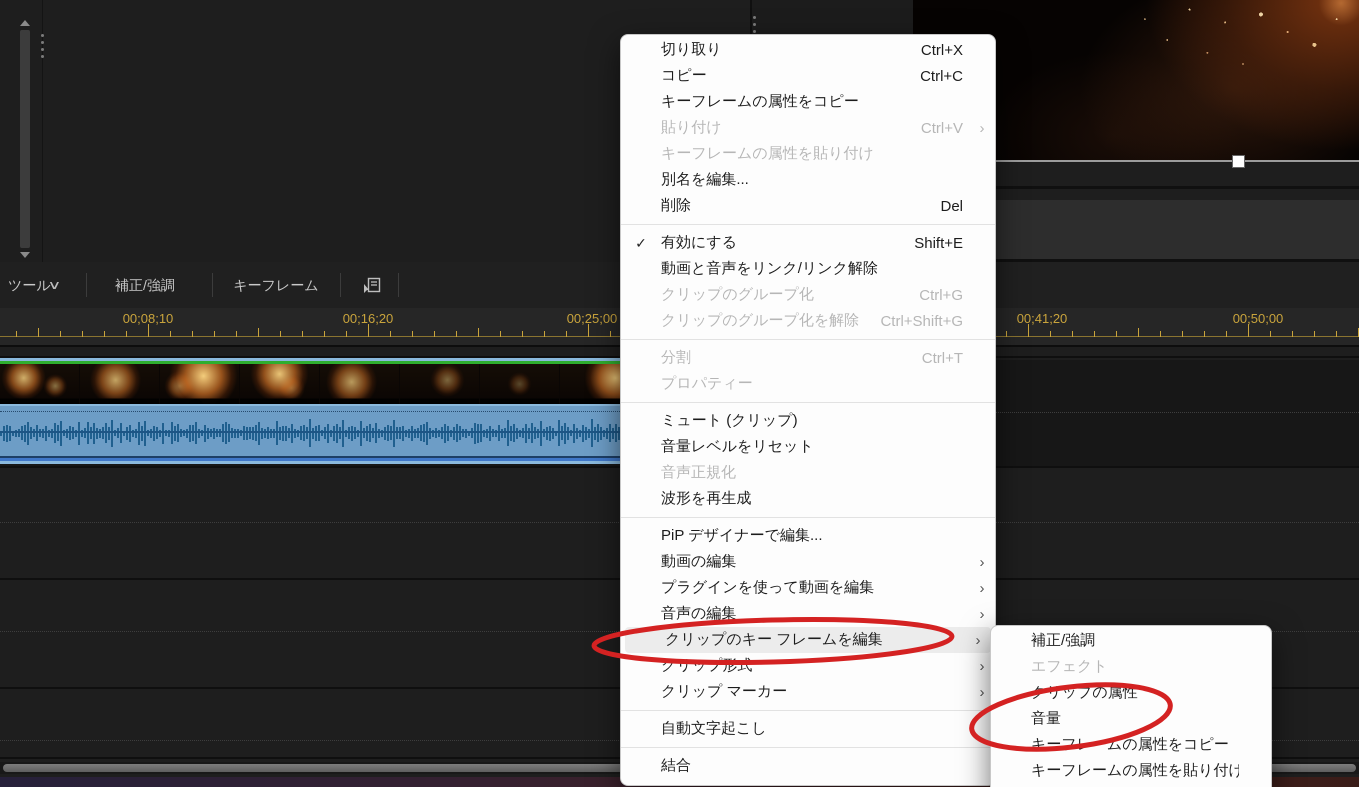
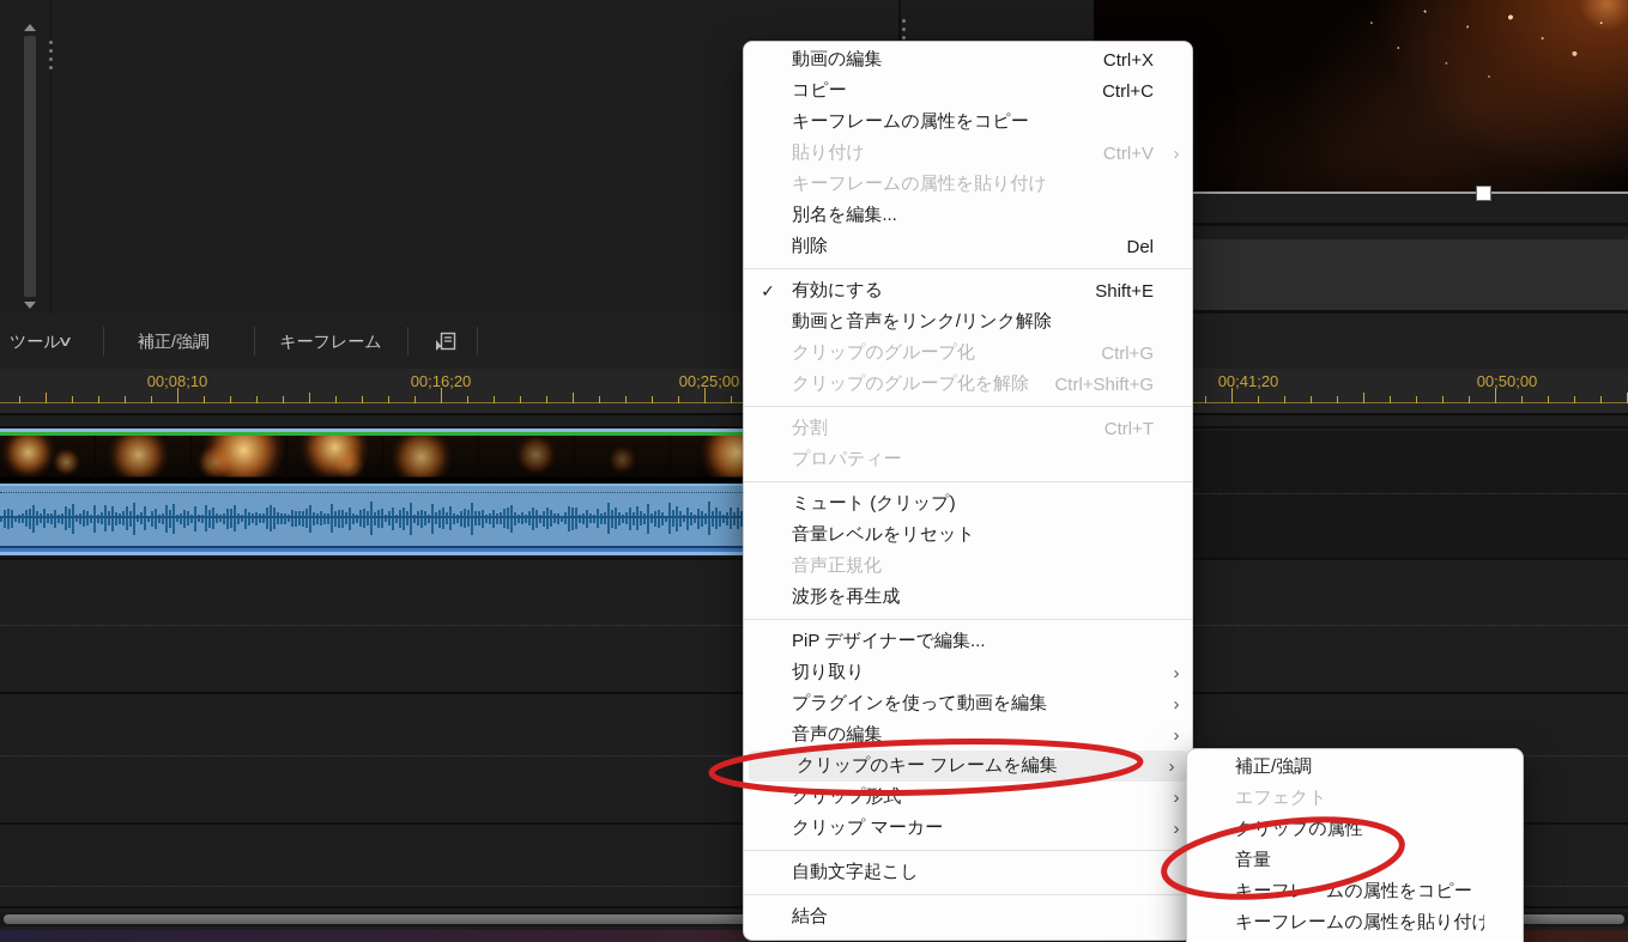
  ツール
  ∨
  補正/強調
  キーフレーム
  00;08;10
  00;16;20
  00;25;00
  00;41;20
  00;50;00
- 切り取り
+ 動画の編集
  Ctrl+X
  コピー
  Ctrl+C
  キーフレームの属性をコピー
  貼り付け
  Ctrl+V
  ›
  キーフレームの属性を貼り付け
  別名を編集...
  削除
  Del
  ✓
  有効にする
  Shift+E
  動画と音声をリンク/リンク解除
  クリップのグループ化
  Ctrl+G
  クリップのグループ化を解除
  Ctrl+Shift+G
  分割
  Ctrl+T
  プロパティー
  ミュート (クリップ)
  音量レベルをリセット
  音声正規化
  波形を再生成
  PiP デザイナーで編集...
- 動画の編集
+ 切り取り
  ›
  プラグインを使って動画を編集
  ›
  音声の編集
  ›
  クリップのキー フレームを編集
  ›
  クリップ式
  ›
  クリップ マーカー
  ›
  自動文字起こし
  結合
  補正/強調
  エフェクト
  リップの属性
  音量
  キーフムの属性をコピー
  キーフレームの属性を貼り付け
